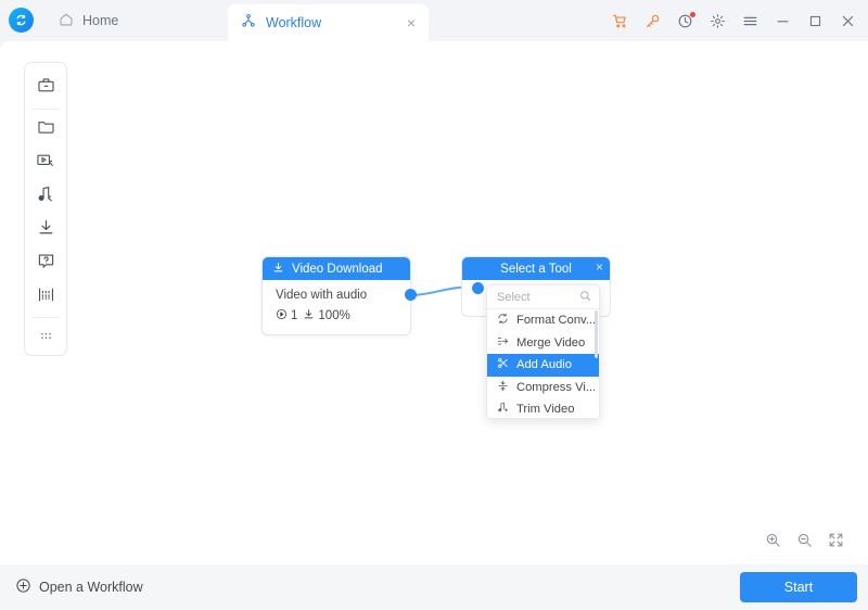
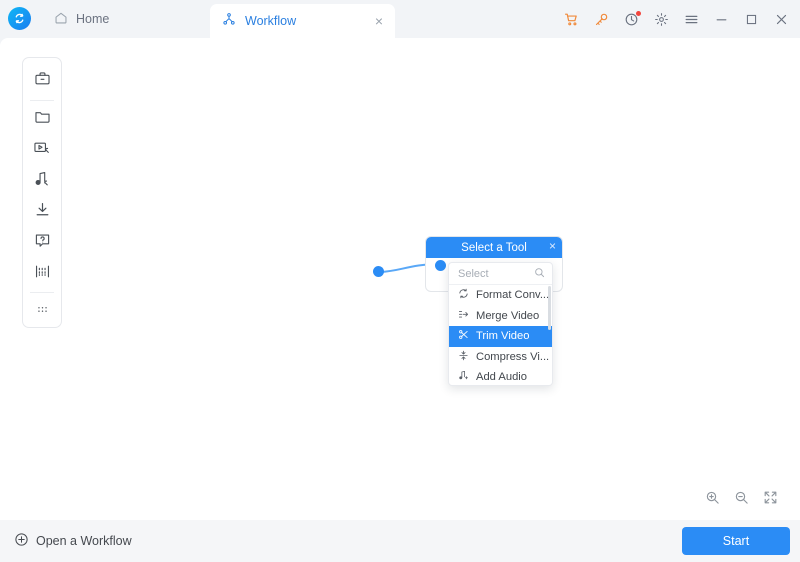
  Home
  Workflow
  ×
- Video Download
- Video with audio
- 1
- 100%
  Select a Tool
  ×
  Select
  Format Conv..
  Merge Video
- Add Audio
+ Trim Video
  Compress Vi...
- Trim Video
+ Add Audio
  Open a Workflow
  Start
